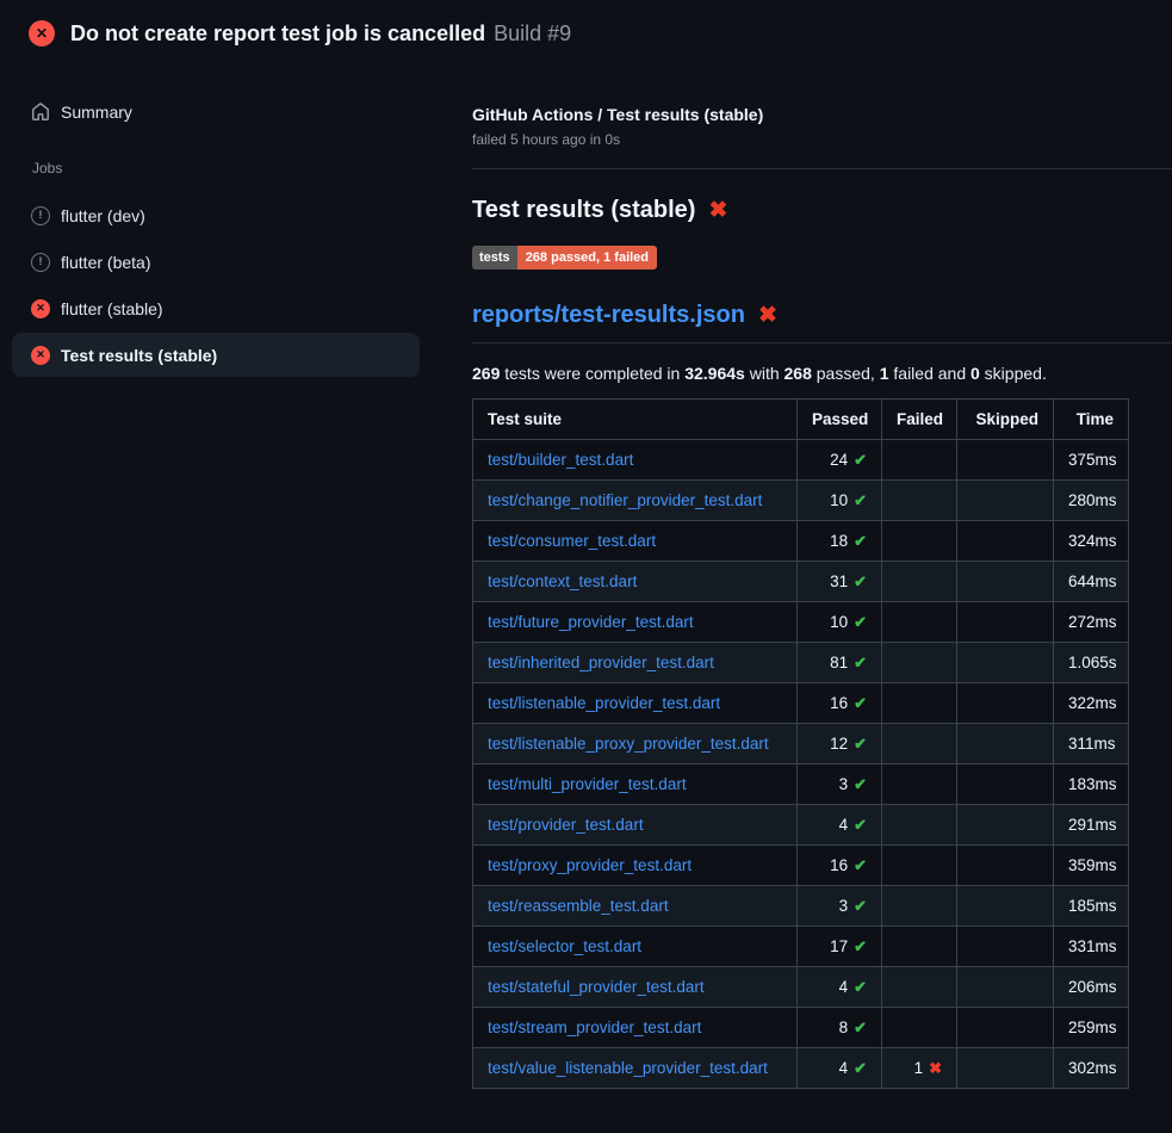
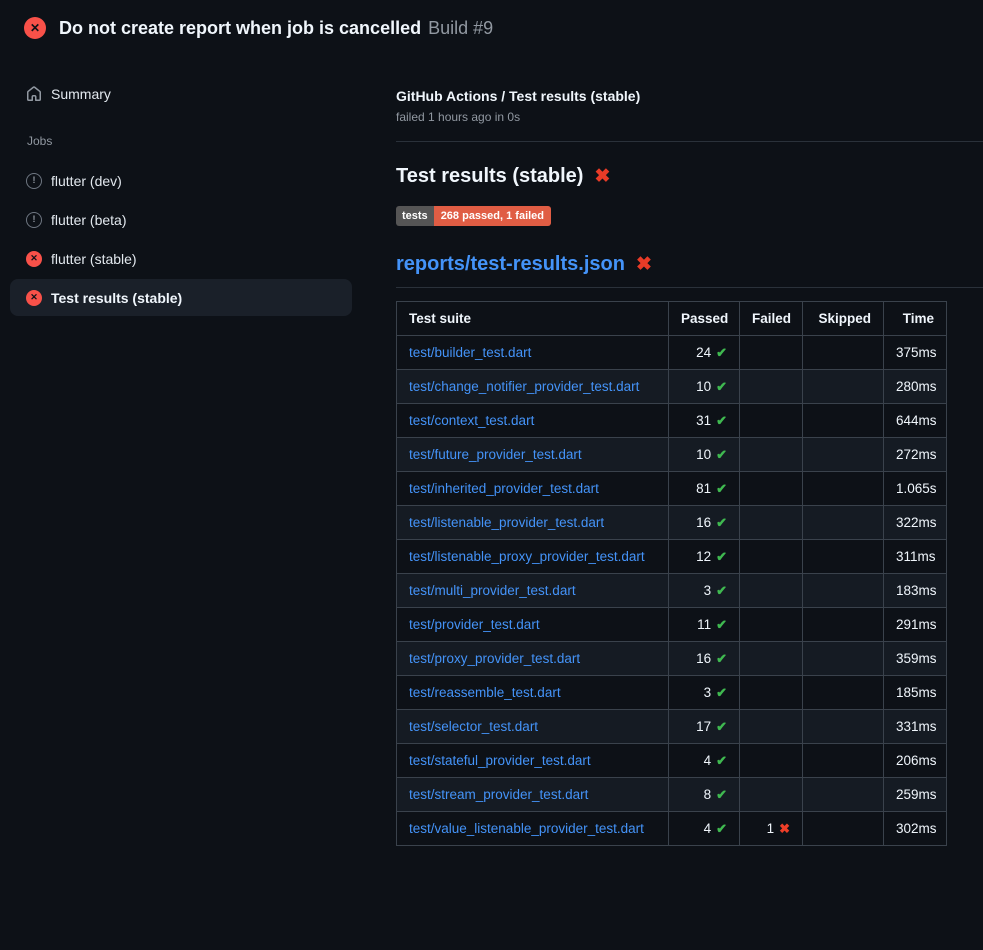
  ✕
- Do not create report test job is cancelled
+ Do not create report when job is cancelled
  Build #9
  Summary
  Jobs
  !
  flutter (dev)
  !
  flutter (beta)
  ✕
  flutter (stable)
  ✕
  Test results (stable)
  GitHub Actions / Test results (stable)
- failed 5 hours ago in 0s
+ failed 1 hours ago in 0s
  Test results (stable)
  ✖
  tests
  268 passed, 1 failed
  reports/test-results.json
  ✖
- 269 tests were completed in 32.964s with 268 passed, 1 failed and 0 skipped.
  Test suite	Passed	Failed	Skipped	Time
  test/builder_test.dart	24 ✔			375ms
  test/change_notifier_provider_test.dart	10 ✔			280ms
- test/consumer_test.dart	18 ✔			324ms
  test/context_test.dart	31 ✔			644ms
  test/future_provider_test.dart	10 ✔			272ms
  test/inherited_provider_test.dart	81 ✔			1.065s
  test/listenable_provider_test.dart	16 ✔			322ms
  test/listenable_proxy_provider_test.dart	12 ✔			311ms
  test/multi_provider_test.dart	3 ✔			183ms
- test/provider_test.dart	4 ✔			291ms
+ test/provider_test.dart	11 ✔			291ms
  test/proxy_provider_test.dart	16 ✔			359ms
  test/reassemble_test.dart	3 ✔			185ms
  test/selector_test.dart	17 ✔			331ms
  test/stateful_provider_test.dart	4 ✔			206ms
  test/stream_provider_test.dart	8 ✔			259ms
  test/value_listenable_provider_test.dart	4 ✔	1 ✖		302ms
